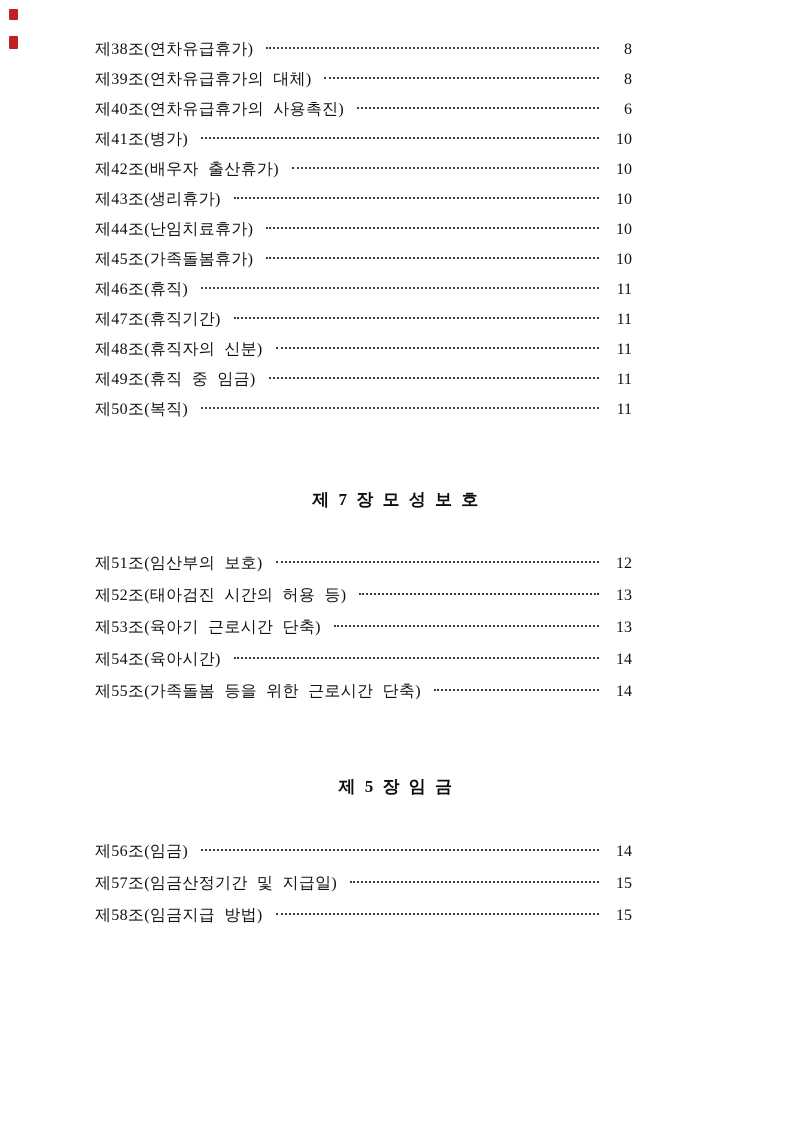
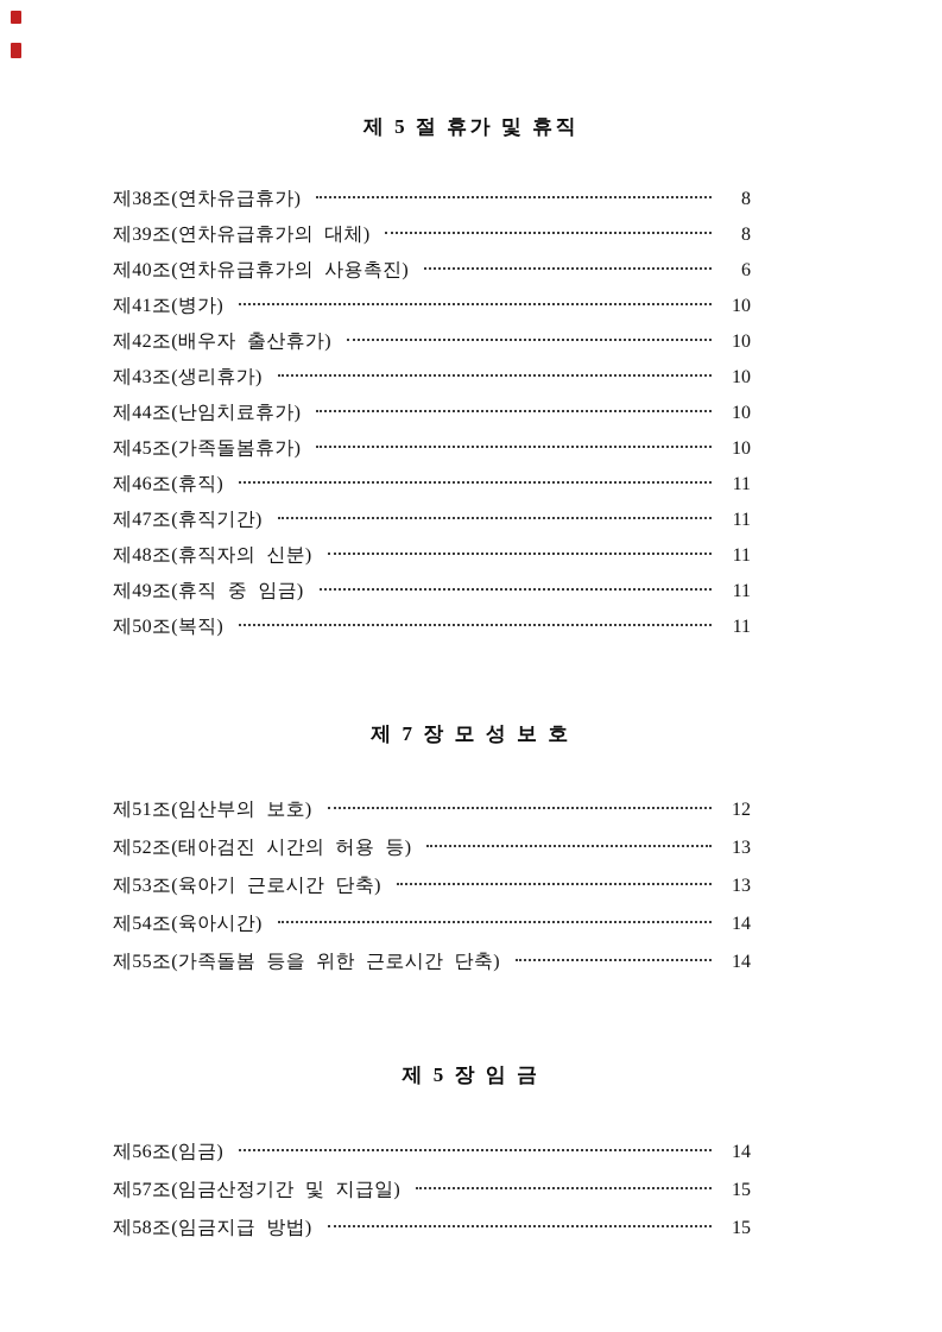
+ 제 5 절 휴가 및 휴직
  제38조(연차유급휴가)
  8
  제39조(연차유급휴가의 대체)
  8
  제40조(연차유급휴가의 사용촉진)
  6
  제41조(병가)
  10
  제42조(배우자 출산휴가)
  10
  제43조(생리휴가)
  10
  제44조(난임치료휴가)
  10
  제45조(가족돌봄휴가)
  10
  제46조(휴직)
  11
  제47조(휴직기간)
  11
  제48조(휴직자의 신분)
  11
  제49조(휴직 중 임금)
  11
  제50조(복직)
  11
  제 7 장 모 성 보 호
  제51조(임산부의 보호)
  12
  제52조(태아검진 시간의 허용 등)
  13
  제53조(육아기 근로시간 단축)
  13
  제54조(육아시간)
  14
  제55조(가족돌봄 등을 위한 근로시간 단축)
  14
  제 5 장 임 금
  제56조(임금)
  14
  제57조(임금산정기간 및 지급일)
  15
  제58조(임금지급 방법)
  15
